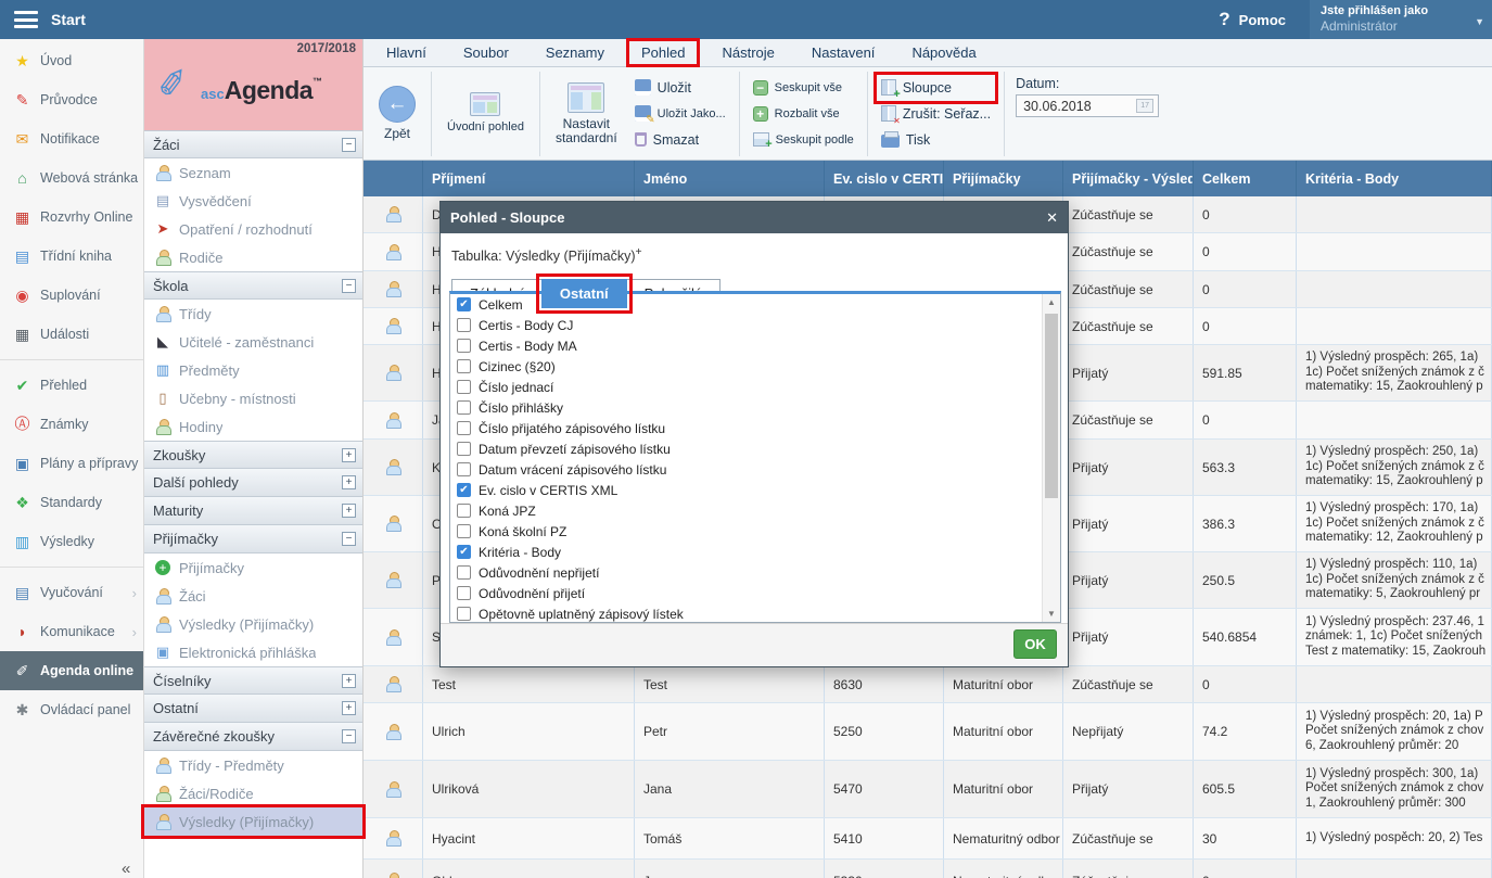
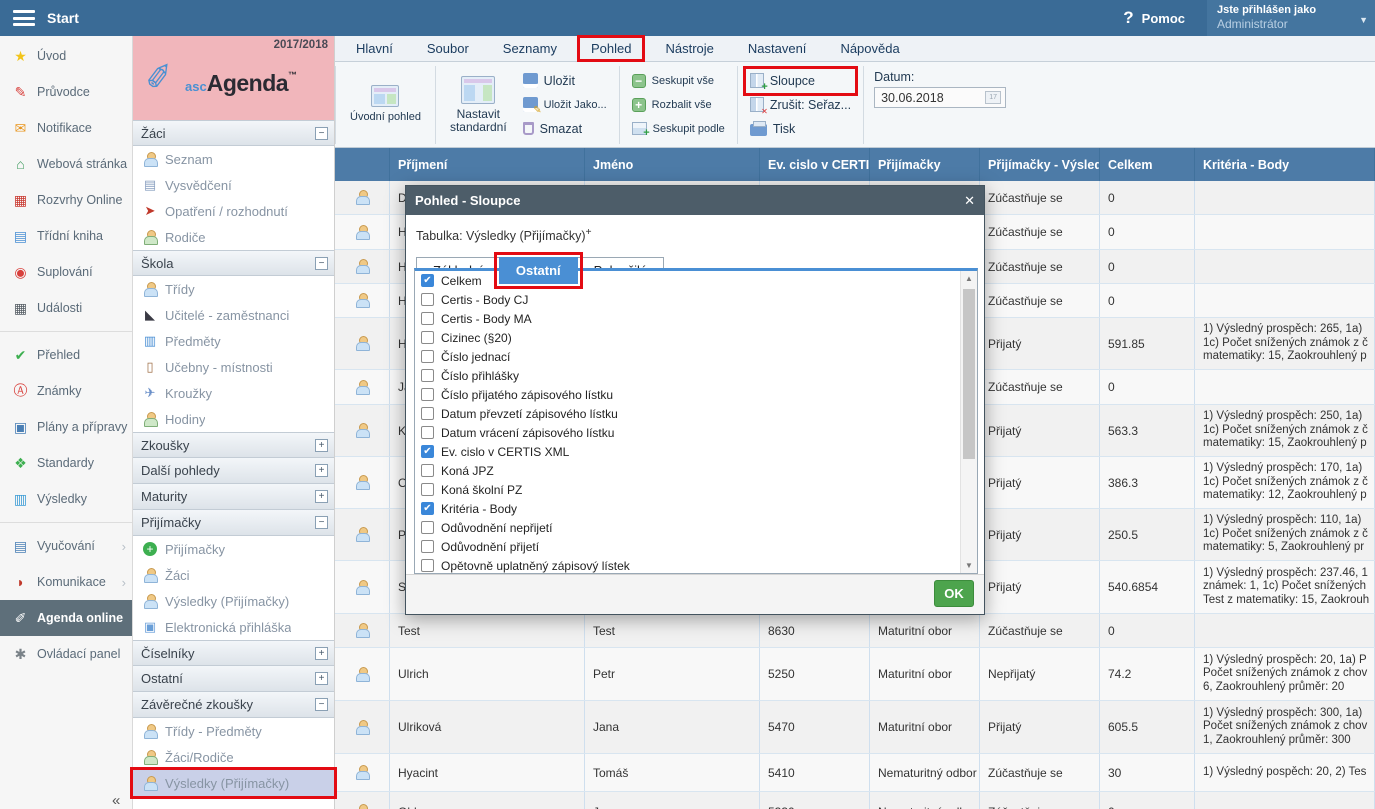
  Start
  ?
  Pomoc
  Jste přihlášen jako
  Administrátor
  ▼
  ★
  Úvod
  ✎
  Průvodce
  ✉
  Notifikace
  ⌂
  Webová stránka
  ▦
  Rozvrhy Online
  ▤
  Třídní kniha
  ◉
  Suplování
  ▦
  Události
  ✔
  Přehled
  Ⓐ
  Známky
  ▣
  Plány a přípravy
  ❖
  Standardy
  ▥
  Výsledky
  ▤
  Vyučování
  ›
  ◗
  Komunikace
  ›
  ✐
  Agenda online
  ✱
  Ovládací panel
  «
  2017/2018
  ascAgenda™
  Žáci
  −
  Seznam
  ▤
  Vysvědčení
  ➤
  Opatření / rozhodnutí
  Rodiče
  Škola
  −
  Třídy
  ◣
  Učitelé - zaměstnanci
  ▥
  Předměty
  ▯
  Učebny - místnosti
+ ✈
+ Kroužky
  Hodiny
  Zkoušky
  +
  Další pohledy
  +
  Maturity
  +
  Přijímačky
  −
  +
  Přijímačky
  Žáci
  Výsledky (Přijímačky)
  ▣
  Elektronická přihláška
  Číselníky
  +
  Ostatní
  +
  Závěrečné zkoušky
  −
  Třídy - Předměty
  Žáci/Rodiče
  Výsledky (Přijímačky)
  Hlavní
  Soubor
  Seznamy
  Pohled
  Nástroje
  Nastavení
  Nápověda
- ←
- Zpět
  Úvodní pohled
  Nastavit
  standardní
  Uložit
  Uložit Jako...
  Smazat
  −
  Seskupit vše
  +
  Rozbalit vše
  Seskupit podle
  Sloupce
  Zrušit: Seřaz...
  Tisk
  Datum:
  30.06.2018
  Příjmení
  Jméno
  Ev. cislo v CERTI
  Přijímačky
  Přijímačky - Výsled
  Celkem
  Kritéria - Body
  Zúčastňuje se
  0
  Zúčastňuje se
  0
  Zúčastňuje se
  0
  Zúčastňuje se
  0
  Přijatý
  591.85
  1) Výsledný prospěch: 265, 1a)
  1c) Počet snížených známok z č
  matematiky: 15, Zaokrouhlený p
  Zúčastňuje se
  0
  Přijatý
  563.3
  1) Výsledný prospěch: 250, 1a)
  1c) Počet snížených známok z č
  matematiky: 15, Zaokrouhlený p
  Přijatý
  386.3
  1) Výsledný prospěch: 170, 1a)
  1c) Počet snížených známok z č
  matematiky: 12, Zaokrouhlený p
  Přijatý
  250.5
  1) Výsledný prospěch: 110, 1a)
  1c) Počet snížených známok z č
  matematiky: 5, Zaokrouhlený pr
  Přijatý
  540.6854
  1) Výsledný prospěch: 237.46, 1
  známek: 1, 1c) Počet snížených
  Test z matematiky: 15, Zaokrouh
  Test
  Test
  8630
  Maturitní obor
  Zúčastňuje se
  0
  Ulrich
  Petr
  5250
  Maturitní obor
  Nepřijatý
  74.2
  1) Výsledný prospěch: 20, 1a) P
  Počet snížených známok z chov
  6, Zaokrouhlený průměr: 20
  Ulriková
  Jana
  5470
  Maturitní obor
  Přijatý
  605.5
  1) Výsledný prospěch: 300, 1a)
  Počet snížených známok z chov
  1, Zaokrouhlený průměr: 300
  Hyacint
  Tomáš
  5410
  Nematuritný odbor
  Zúčastňuje se
  30
  1) Výsledný pospěch: 20, 2) Tes
  Pohled - Sloupce
  ✕
  Tabulka: Výsledky (Přijímačky)+
  Ostatní
  ✔
  Celkem
  Certis - Body CJ
  Certis - Body MA
  Cizinec (§20)
  Číslo jednací
  Číslo přihlášky
  Číslo přijatého zápisového lístku
  Datum převzetí zápisového lístku
  Datum vrácení zápisového lístku
  ✔
  Ev. cislo v CERTIS XML
  Koná JPZ
  Koná školní PZ
  ✔
  Kritéria - Body
  Odůvodnění nepřijetí
  Odůvodnění přijetí
  Opětovně uplatněný zápisový lístek
  ▲
  ▼
  OK
